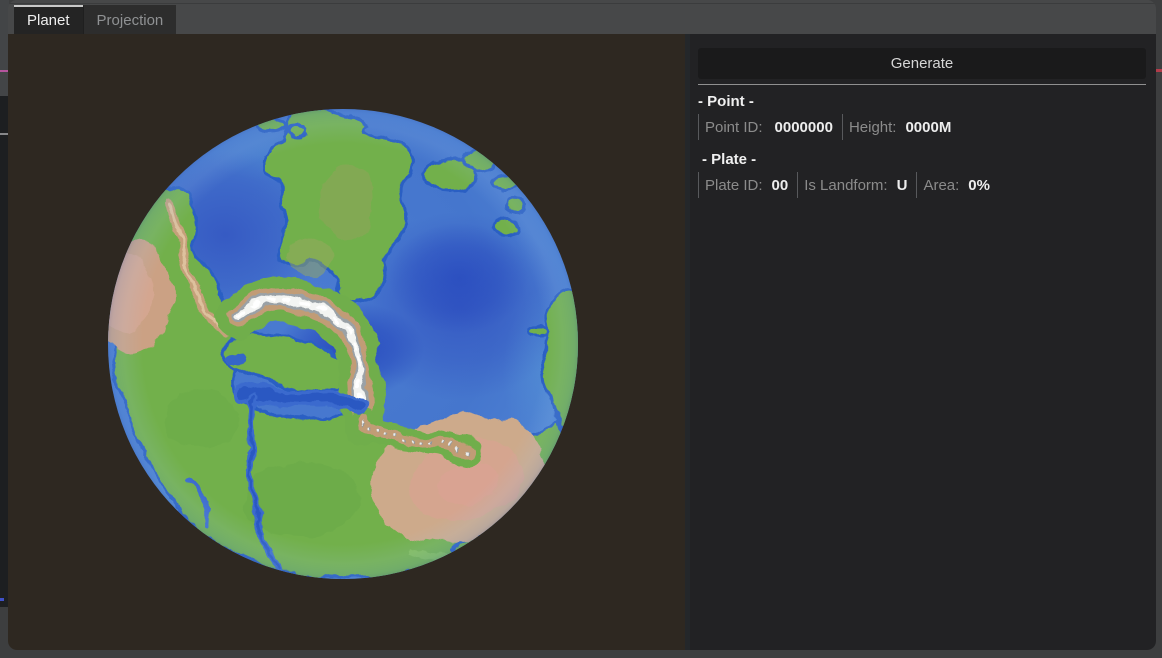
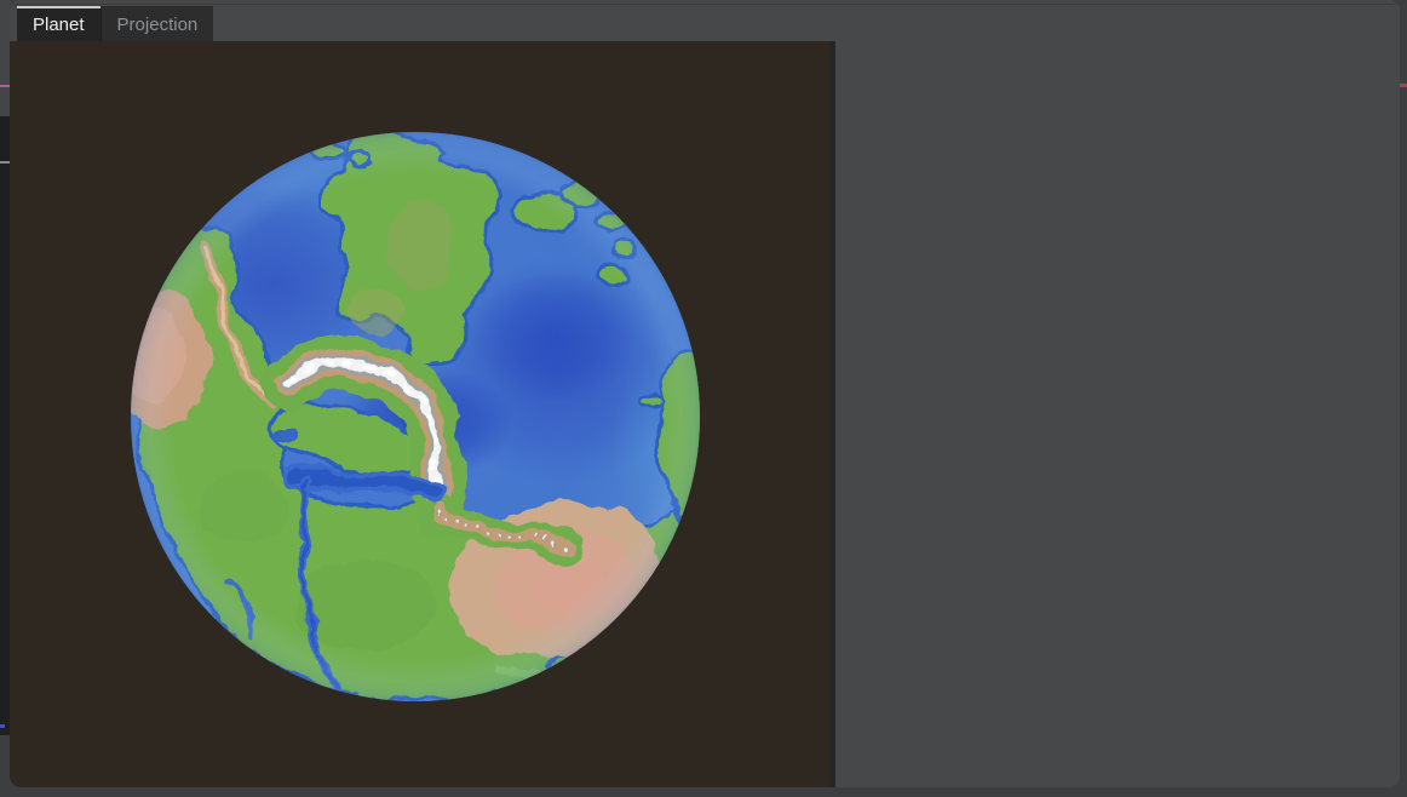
  Planet
  Projection
- Generate
- - Point -
- Point ID:
- 0000000
- Height:
- 0000M
- - Plate -
- Plate ID:
- 00
- Is Landform:
- U
- Area:
- 0%
